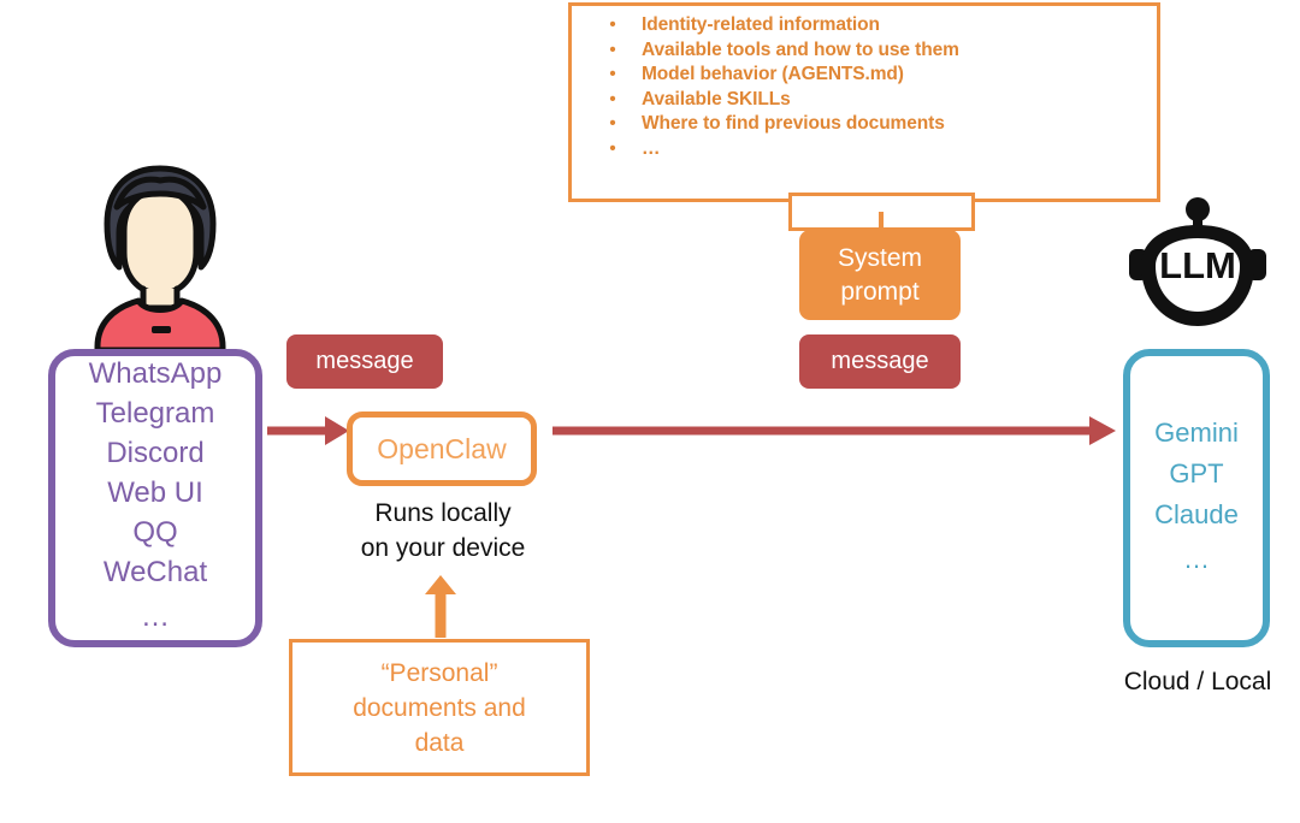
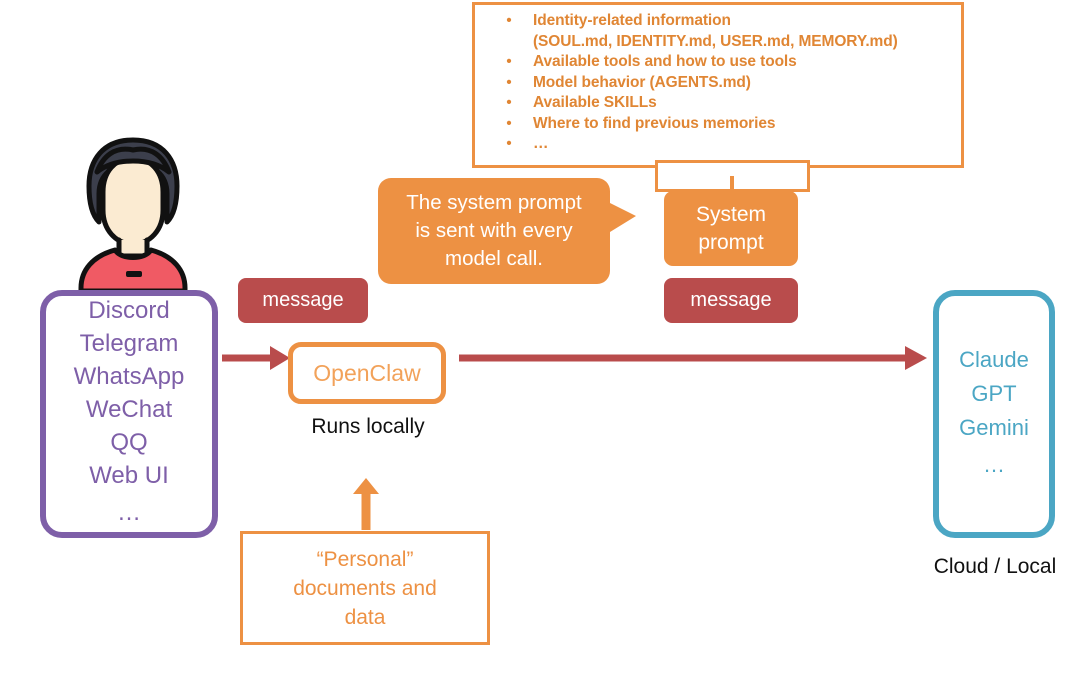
- LLM
  •
  Identity-related information
+ (SOUL.md, IDENTITY.md, USER.md, MEMORY.md)
  •
- Available tools and how to use them
+ Available tools and how to use tools
  •
  Model behavior (AGENTS.md)
  •
  Available SKILLs
  •
- Where to find previous documents
+ Where to find previous memories
  •
  …
  System
  prompt
+ The system prompt
+ is sent with every
+ model call.
  message
  message
- WhatsApp
+ Discord
  Telegram
- Discord
+ WhatsApp
- Web UI
+ WeChat
  QQ
- WeChat
+ Web UI
  …
  OpenClaw
  Runs locally
- on your device
  “Personal”
  documents and
  data
- Gemini
+ Claude
  GPT
- Claude
+ Gemini
  …
  Cloud / Local
